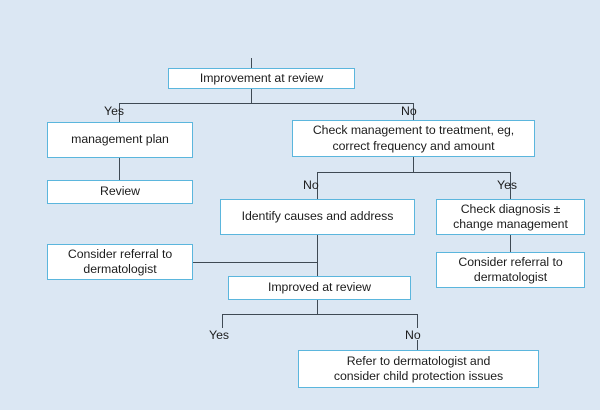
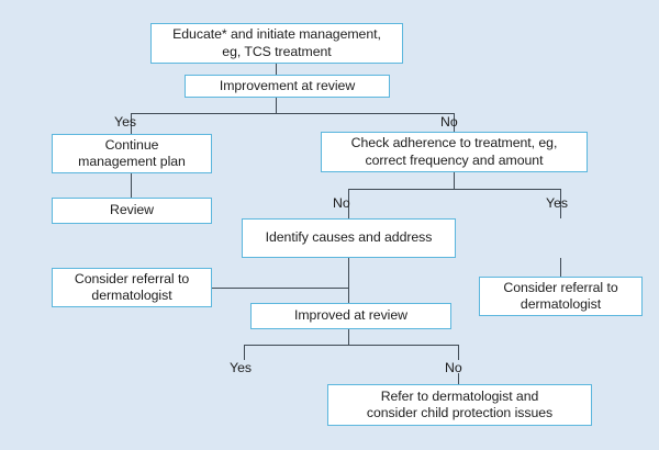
+ Educate* and initiate management,
+ eg, TCS treatment
  Improvement at review
  Yes
  No
+ Continue
  management plan
  Review
- Check management to treatment, eg,
+ Check adherence to treatment, eg,
  correct frequency and amount
  No
  Yes
  Identify causes and address
- Check diagnosis ±
- change management
  Consider referral to
  dermatologist
  Consider referral to
  dermatologist
  Improved at review
  Yes
  No
  Refer to dermatologist and
  consider child protection issues
